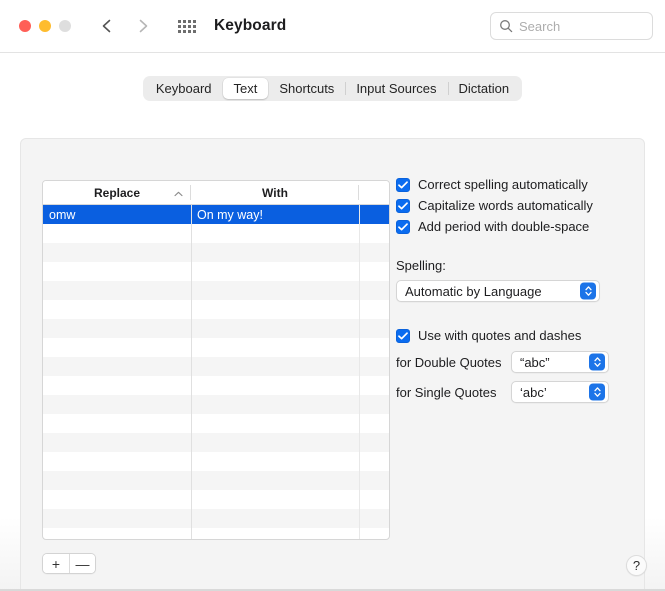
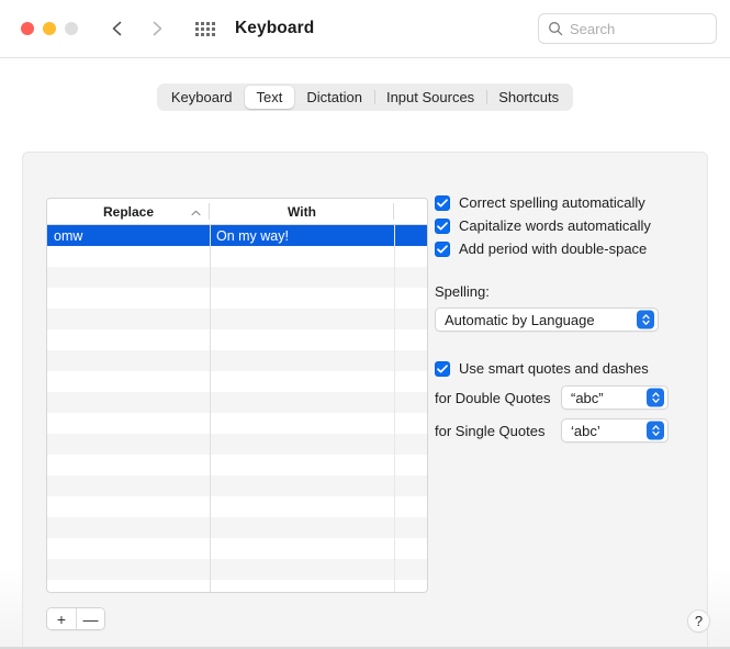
  Keyboard
  Search
  Keyboard
  Text
- Shortcuts
+ Dictation
  Input Sources
- Dictation
+ Shortcuts
  Replace
  With
  omw
  On my way!
  +
  —
  Correct spelling automatically
  Capitalize words automatically
  Add period with double-space
  Spelling:
  Automatic by Language
- Use with quotes and dashes
+ Use smart quotes and dashes
  for Double Quotes
  “abc”
  for Single Quotes
  ‘abc’
  ?
